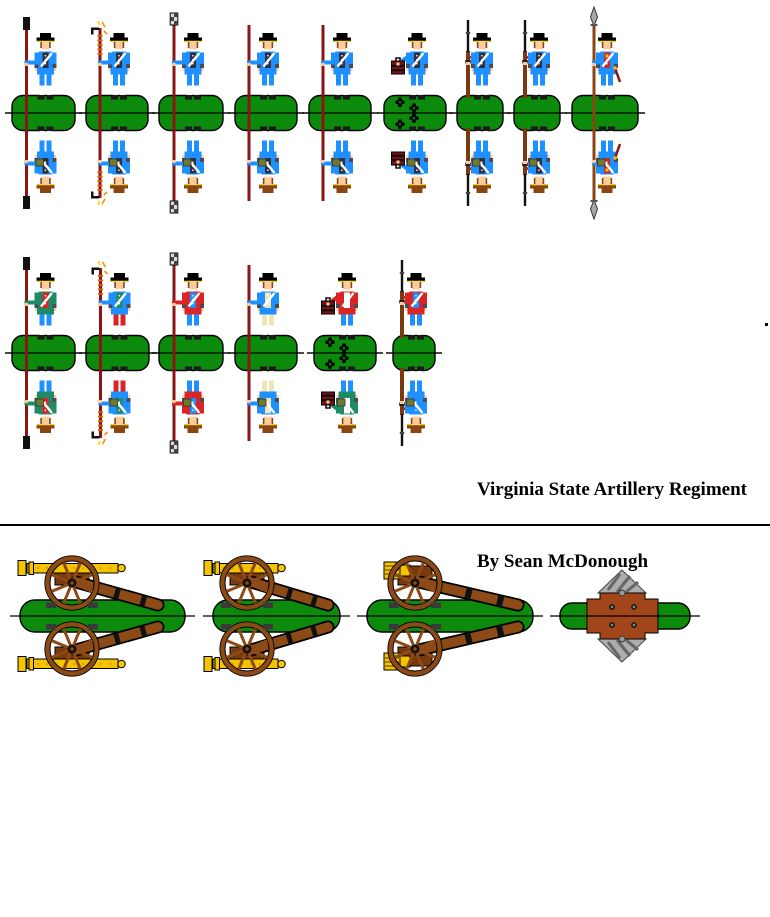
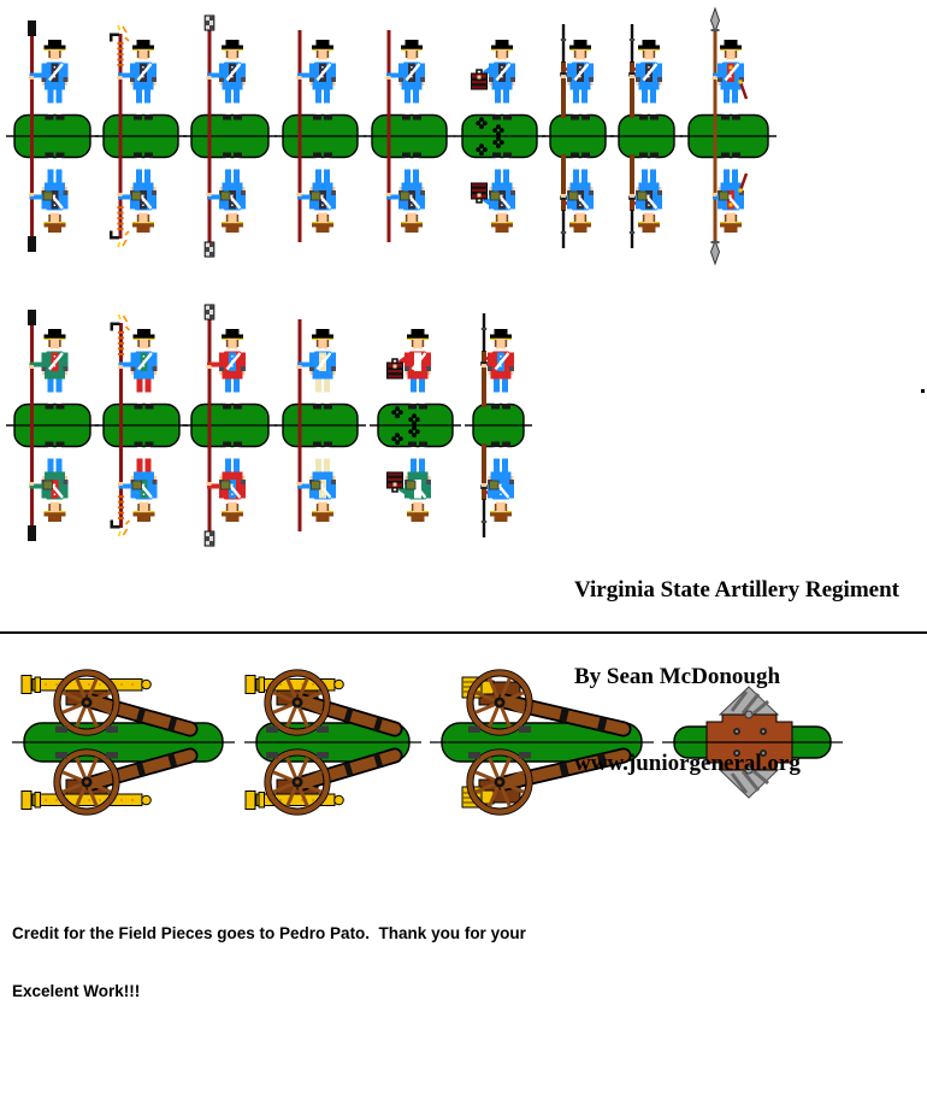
  Virginia State Artillery Regiment
  By Sean McDonough
+ www.juniorgeneral.org
+ Credit for the Field Pieces goes to Pedro Pato. Thank you for your
+ Excelent Work!!!
